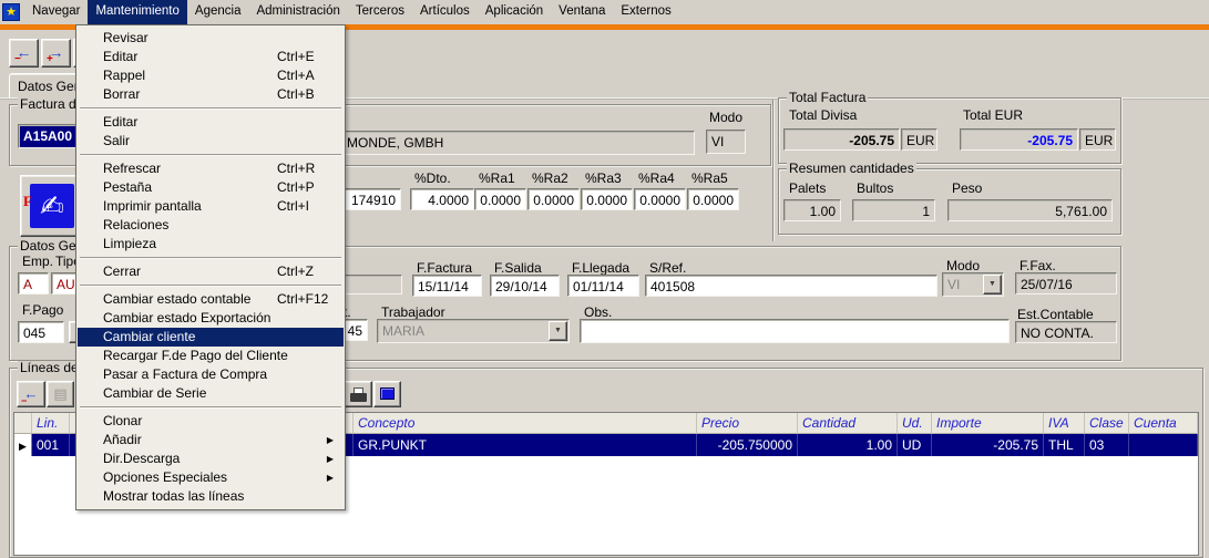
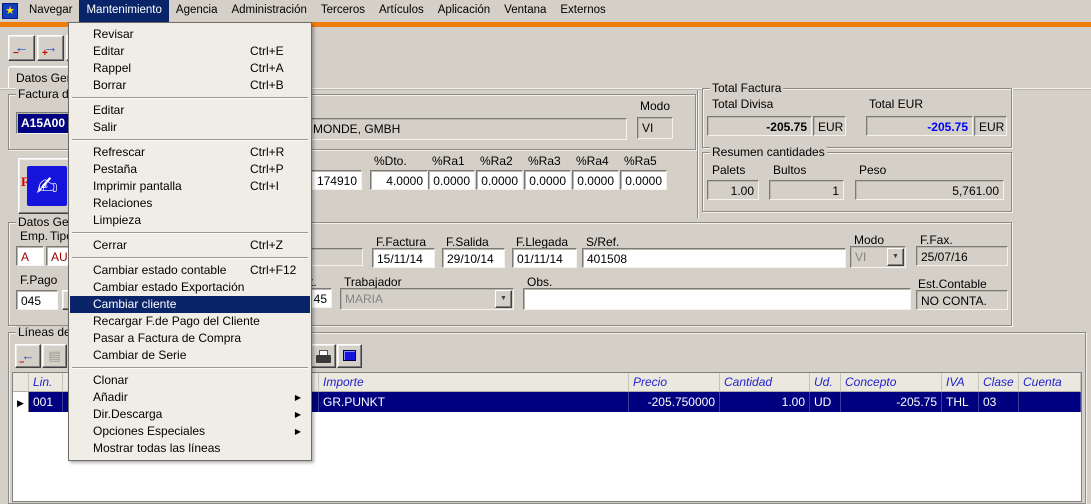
  ★
  Navegar
  Mantenimiento
  Agencia
  Administración
  Terceros
  Artículos
  Aplicación
  Ventana
  Externos
  ←
  −
  →
  +
  Datos Ge
  Factura d
  A15A00
  MONDE, GMBH
  Modo
  VI
  Total Factura
  Total Divisa
  -205.75
  EUR
  Total EUR
  -205.75
  EUR
  ✍
  F
  174910
  %Dto.
  4.0000
  %Ra1
  0.0000
  %Ra2
  0.0000
  %Ra3
  0.0000
  %Ra4
  0.0000
  %Ra5
  0.0000
  Resumen cantidades
  Palets
  1.00
  Bultos
  1
  Peso
  5,761.00
  Datos Ge
  Emp.
  A
  Tip
  AU
  F.Pago
  045
  F.Factura
  15/11/14
  F.Salida
  29/10/14
  F.Llegada
  01/11/14
  S/Ref.
  401508
  Modo
  VI
  F.Fax.
  25/07/16
  45
  Trabajador
  MARIA
  Obs.
  Est.Contable
  NO CONTA.
  Líneas d
  ←
  −
  ▤
  Lin.
- Concepto
+ Importe
  Precio
  Cantidad
  Ud.
- Importe
+ Concepto
  IVA
  Clase
  Cuenta
  ▶
  001
  GR.PUNKT
  -205.750000
  1.00
  UD
  -205.75
  THL
  03
  Revisar
  Editar
  Ctrl+E
  Rappel
  Ctrl+A
  Borrar
  Ctrl+B
  Editar
  Salir
  Refrescar
  Ctrl+R
  Pestaña
  Ctrl+P
  Imprimir pantalla
  Ctrl+I
  Relaciones
  Limpieza
  Cerrar
  Ctrl+Z
  Cambiar estado contable
  Ctrl+F12
  Cambiar estado Exportación
  Cambiar cliente
  Recargar F.de Pago del Cliente
  Pasar a Factura de Compra
  Cambiar de Serie
  Clonar
  Añadir
  ▶
  Dir.Descarga
  ▶
  Opciones Especiales
  ▶
  Mostrar todas las líneas
